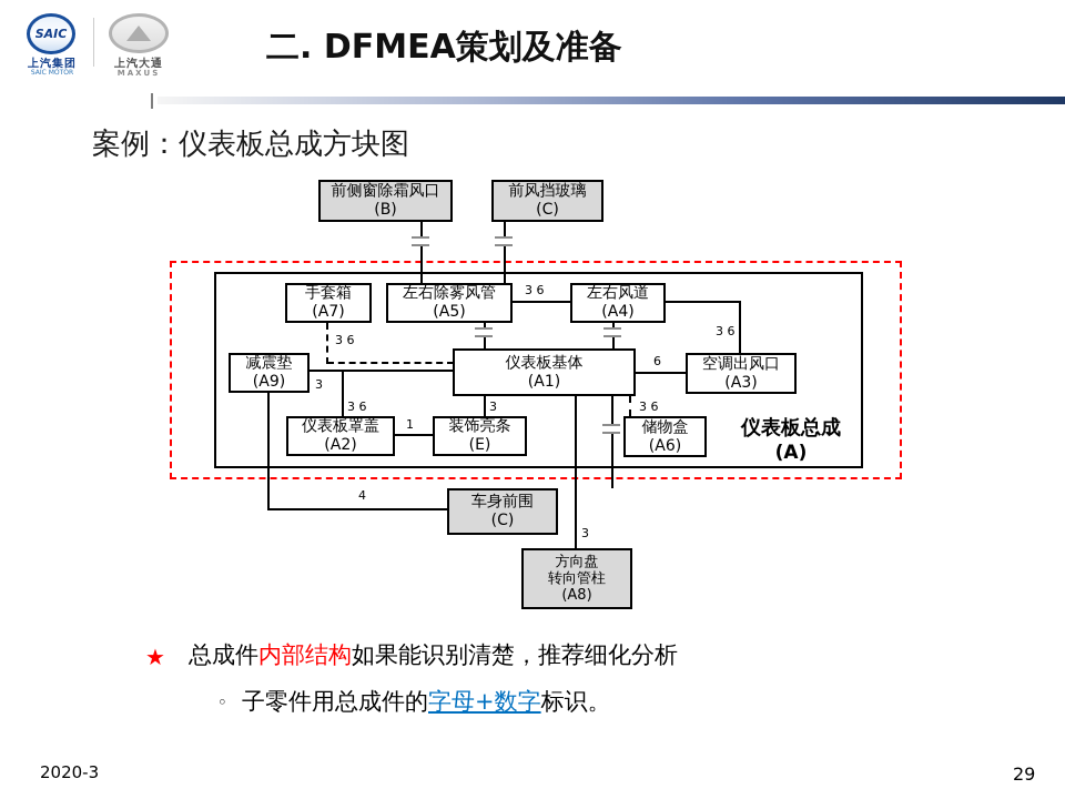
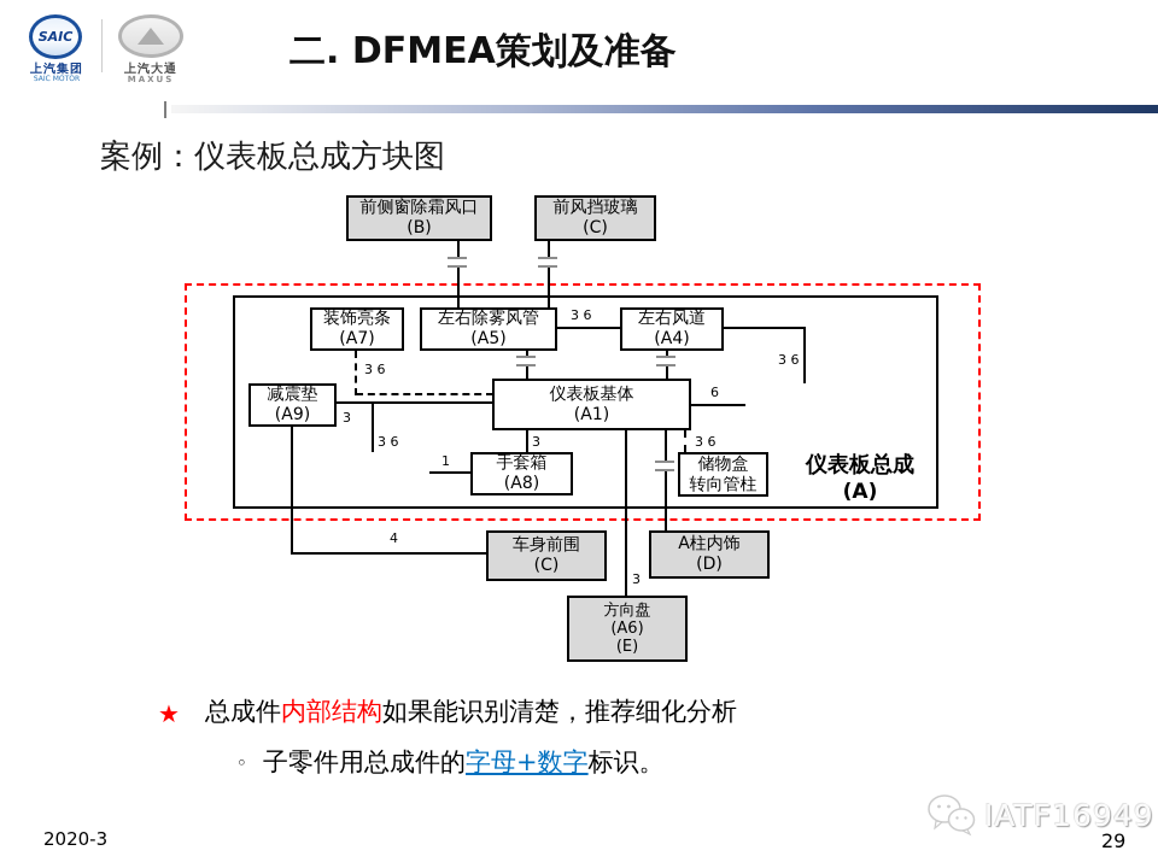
  SAIC
  上汽集团
  上汽大通
  MAXUS
  二. DFMEA策划及准备
  案例：仪表板总成方块图
  3 6
  3 6
  6
  3 6
  3
  3 6
  3
  1
  3 6
  4
  3
  前侧窗除霜风口
  (B)
  前风挡玻璃
  (C)
- 手套箱
+ 装饰亮条
  (A7)
  左右除雾风管
  (A5)
  左右风道
  (A4)
  减震垫
  (A9)
  仪表板基体
  (A1)
- 空调出风口
- (A3)
- 仪表板罩盖
- (A2)
- 装饰亮条
+ 手套箱
- (E)
+ (A8)
  储物盒
- (A6)
+ 转向管柱
  车身前围
  (C)
+ A柱内饰
+ (D)
  方向盘
- 转向管柱
+ (A6)
- (A8)
+ (E)
  仪表板总成
  (A)
  ★
  总成件内部结构如果能识别清楚，推荐细化分析
  ◦
  子零件用总成件的字母+数字标识。
  2020-3
+ IATF16949
  29
